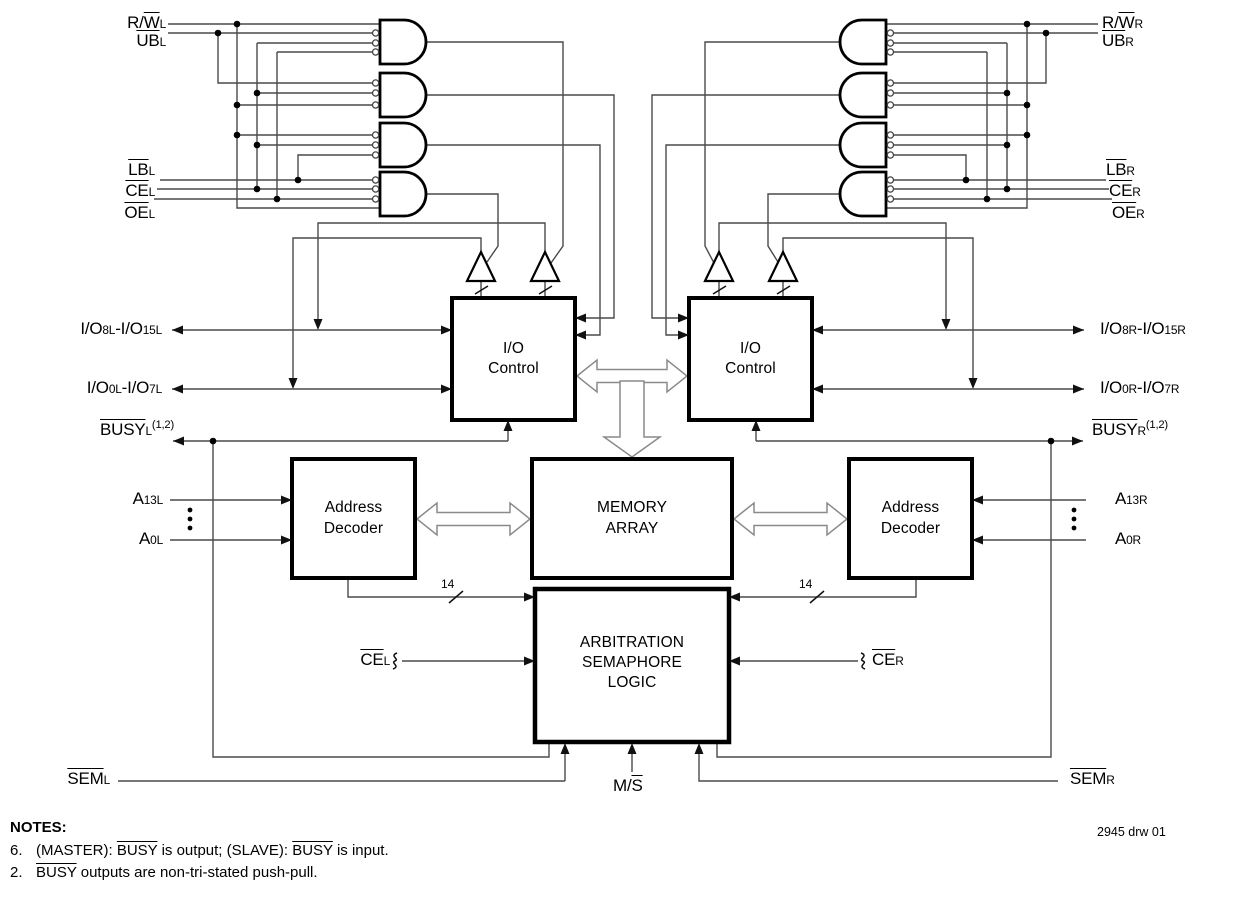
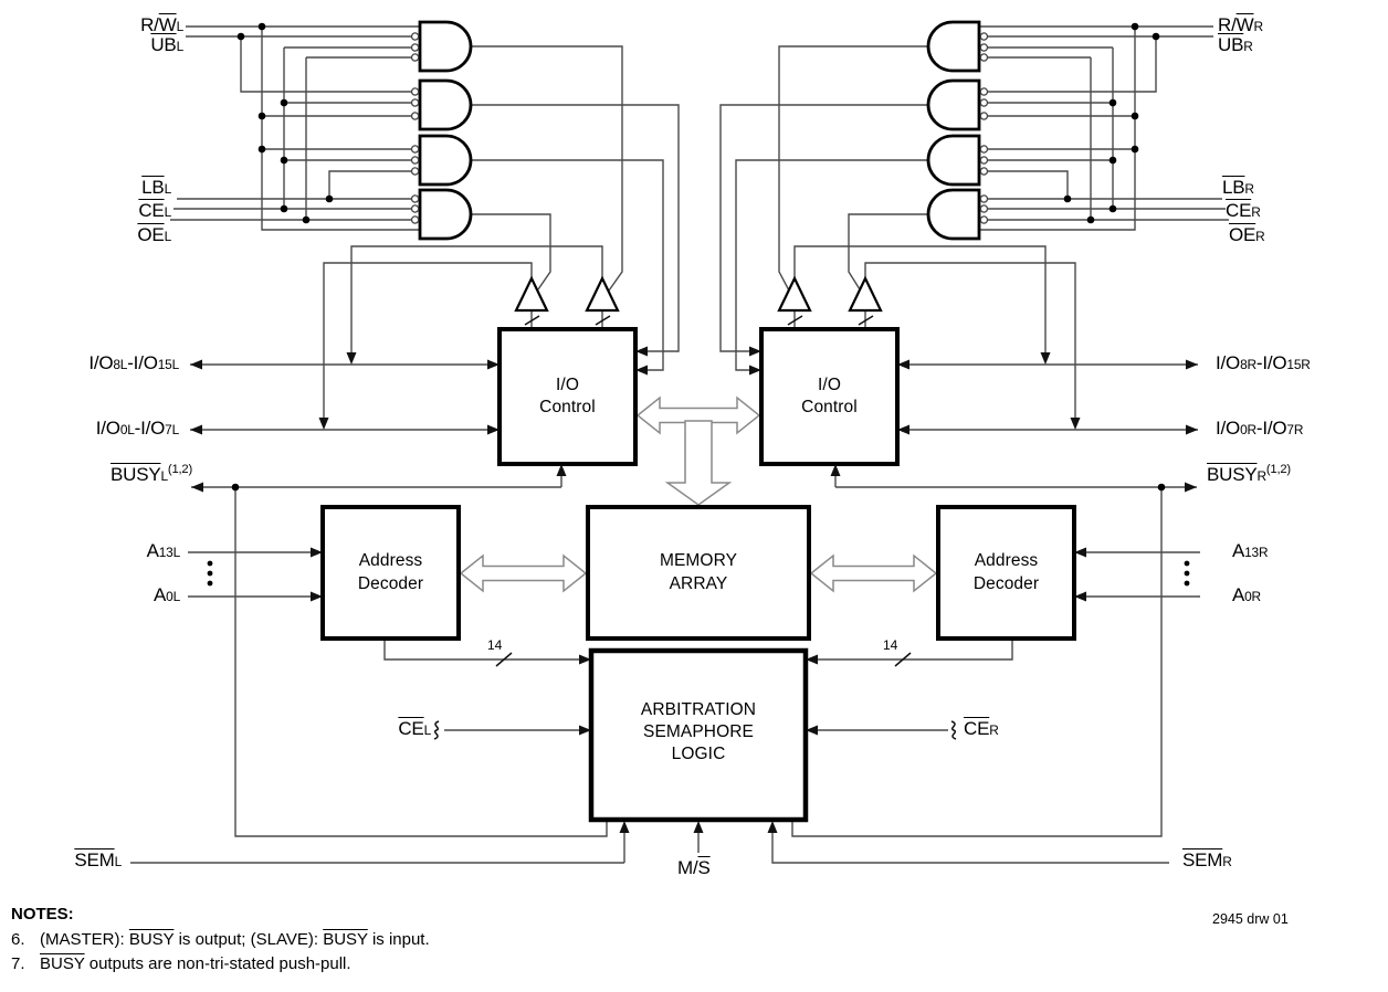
  I/O
  Control
  I/O
  Control
  MEMORY
  ARRAY
  Address
  Decoder
  Address
  Decoder
  ARBITRATION
  SEMAPHORE
  LOGIC
  R/WL
  UBL
  LBL
  CEL
  OEL
  I/O8L-I/O15L
  I/O0L-I/O7L
  BUSYL(1,2)
  A13L
  A0L
  SEML
  CEL
  M/S
  R/WR
  UBR
  LBR
  CER
  OER
  I/O8R-I/O15R
  I/O0R-I/O7R
  BUSYR(1,2)
  A13R
  A0R
  SEMR
  CER
  14
  14
  2945 drw 01
  NOTES:
  6. (MASTER): BUSY is output; (SLAVE): BUSY is input.
- 2. BUSY outputs are non-tri-stated push-pull.
+ 7. BUSY outputs are non-tri-stated push-pull.
